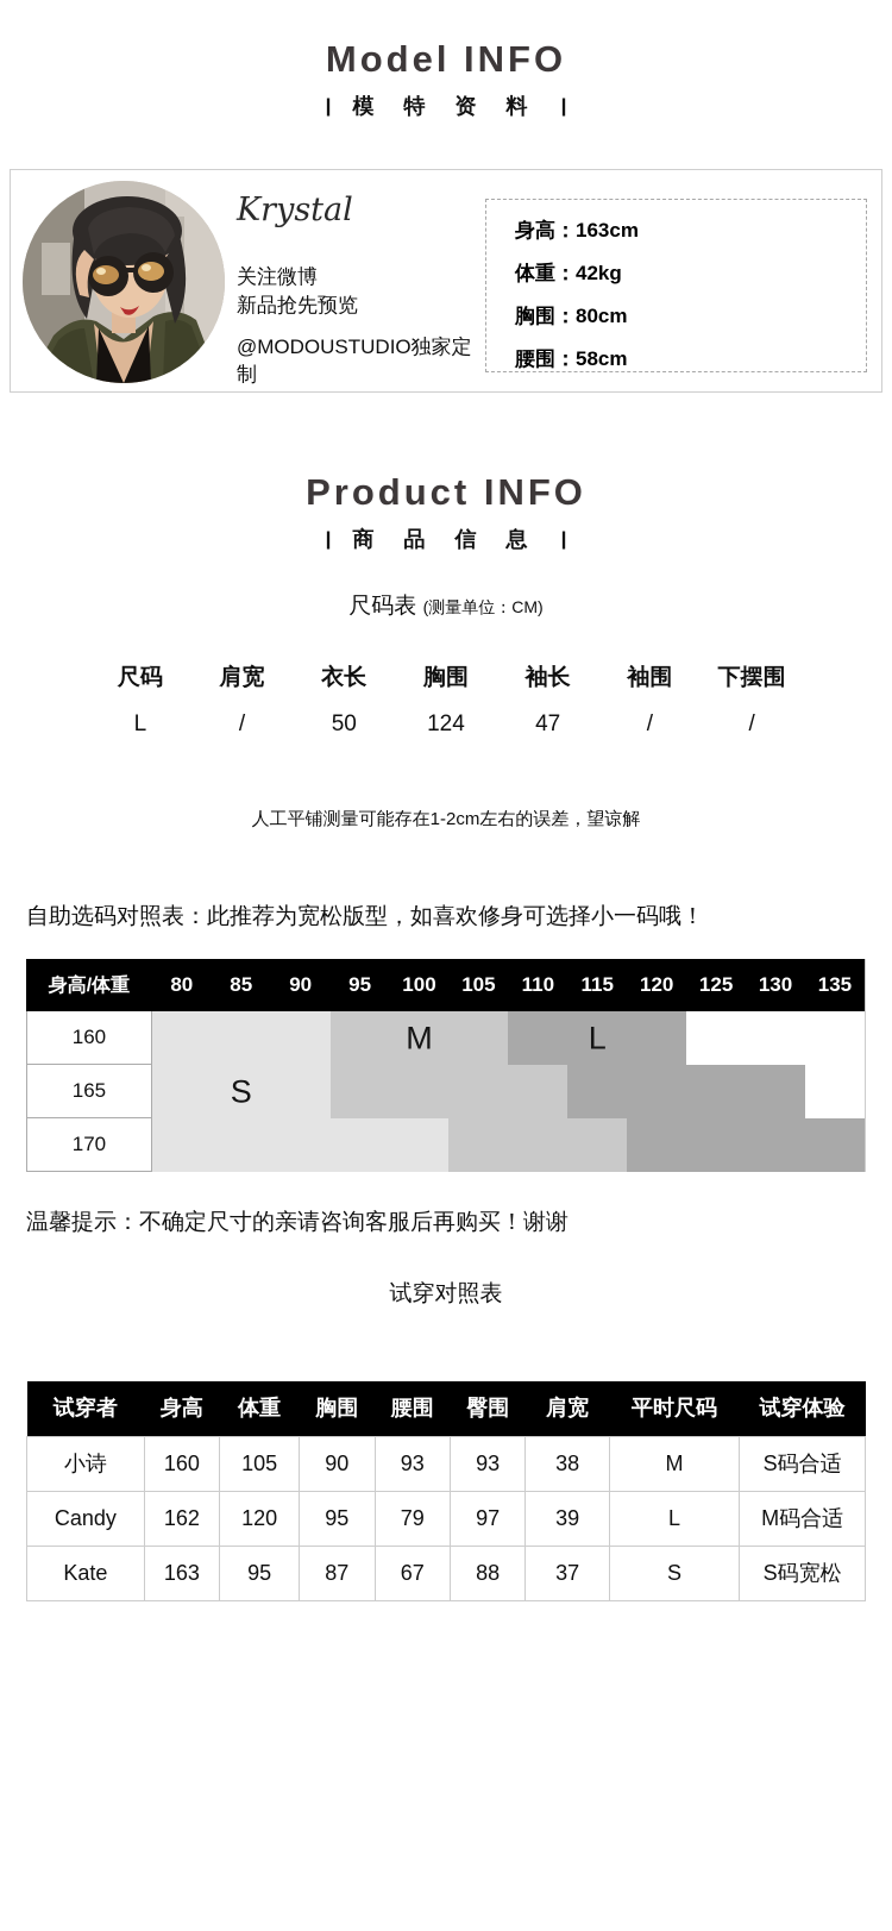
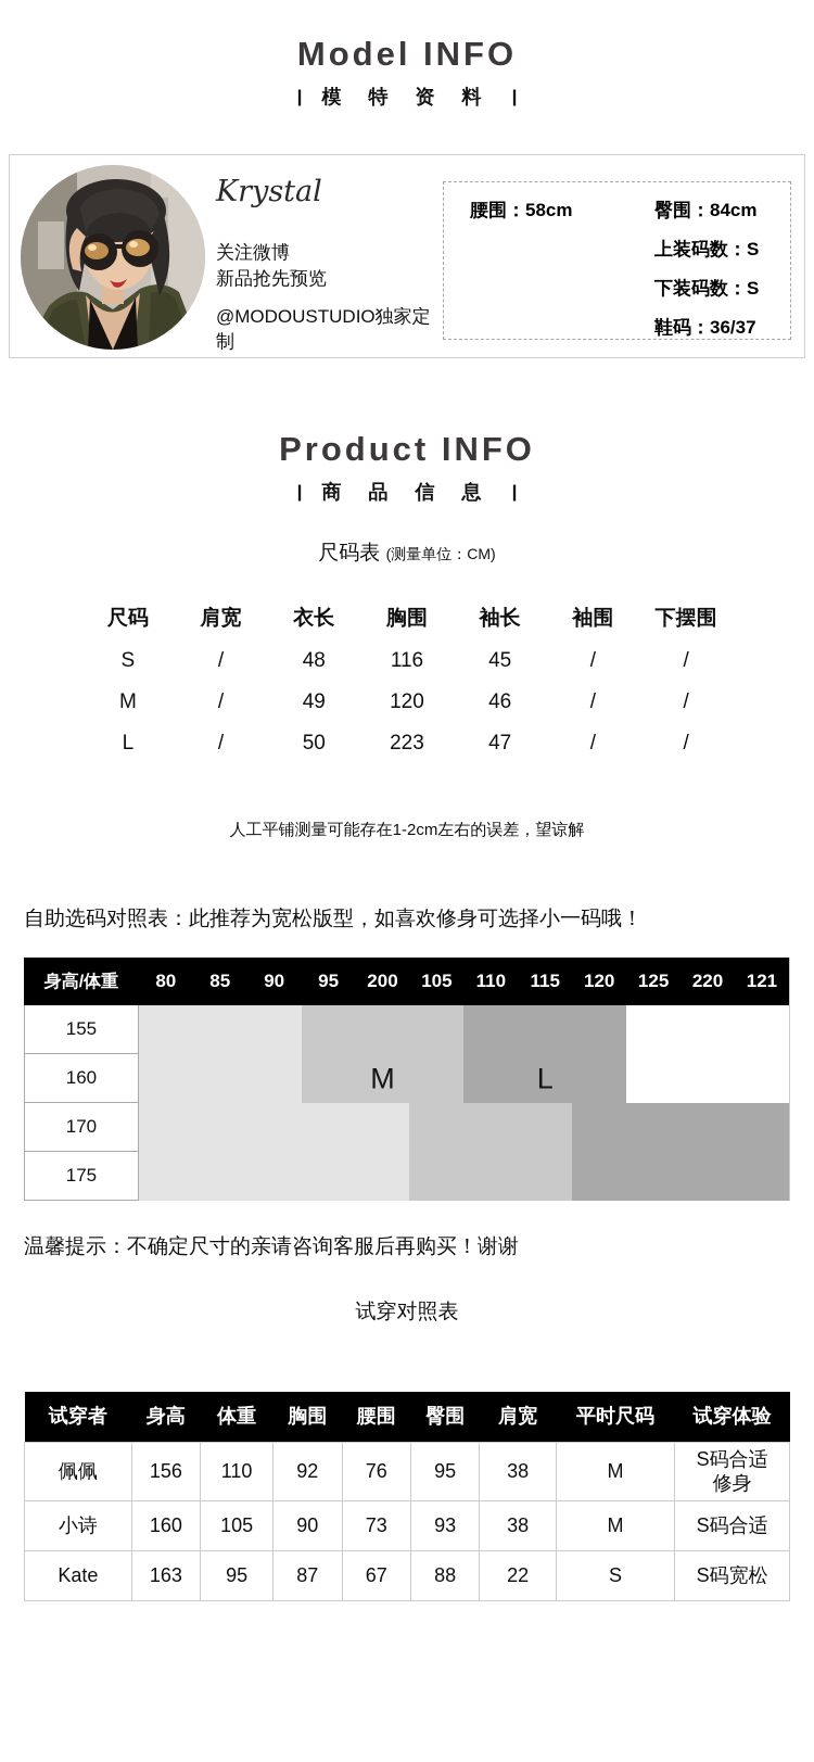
  Model INFO
  | 模 特 资 料 |
  Krystal
  关注微博
  新品抢先预览
  @MODOUSTUDIO独家定制
- 身高：163cm
- 体重：42kg
- 胸围：80cm
  腰围：58cm
+ 臀围：84cm
+ 上装码数：S
+ 下装码数：S
+ 鞋码：36/37
  Product INFO
  | 商 品 信 息 |
  尺码表 (测量单位：CM)
  尺码	肩宽	衣长	胸围	袖长	袖围	下摆围
+ S	/	48	116	45	/	/
+ M	/	49	120	46	/	/
- L	/	50	124	47	/	/
+ L	/	50	223	47	/	/
  人工平铺测量可能存在1-2cm左右的误差，望谅解
  自助选码对照表：此推荐为宽松版型，如喜欢修身可选择小一码哦！
  身高/体重
  80
  85
  90
  95
- 100
+ 200
  105
  110
  115
  120
  125
- 130
+ 220
- 135
+ 121
+ 155
  160
  M
  L
- 165
- S
  170
+ 175
  温馨提示：不确定尺寸的亲请咨询客服后再购买！谢谢
  试穿对照表
  试穿者	身高	体重	胸围	腰围	臀围	肩宽	平时尺码	试穿体验
+ 佩佩	156	110	92	76	95	38	M	S码合适修身
- 小诗	160	105	90	93	93	38	M	S码合适
+ 小诗	160	105	90	73	93	38	M	S码合适
- Candy	162	120	95	79	97	39	L	M码合适
- Kate	163	95	87	67	88	37	S	S码宽松
+ Kate	163	95	87	67	88	22	S	S码宽松
